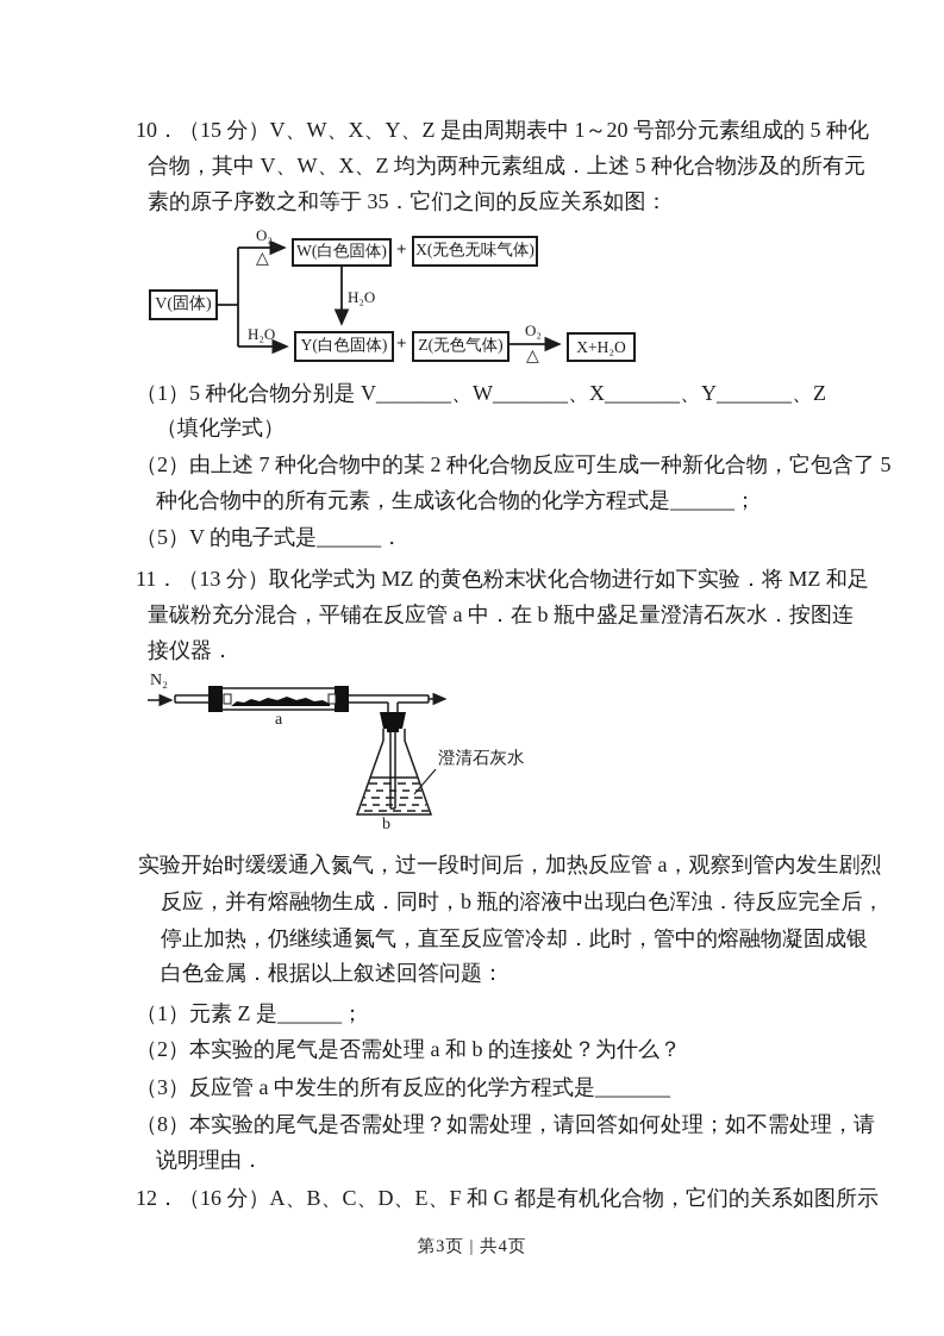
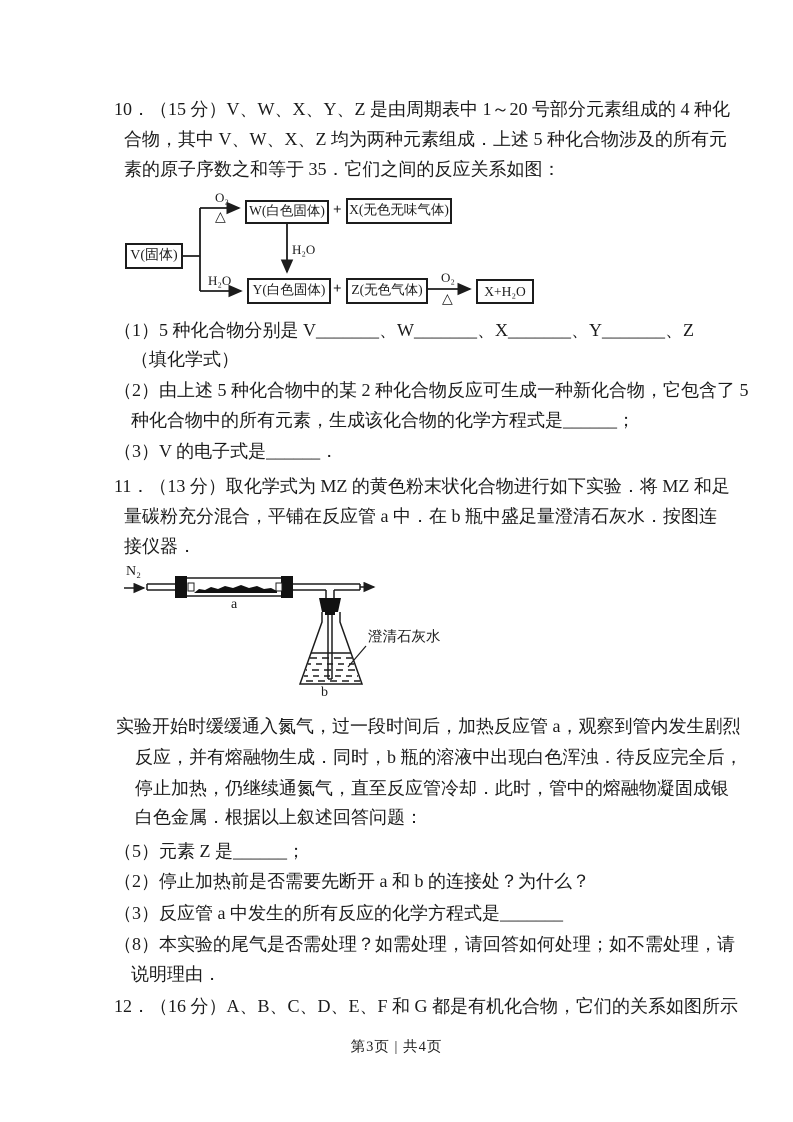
- 10．（15 分）V、W、X、Y、Z 是由周期表中 1～20 号部分元素组成的 5 种化
+ 10．（15 分）V、W、X、Y、Z 是由周期表中 1～20 号部分元素组成的 4 种化
  合物，其中 V、W、X、Z 均为两种元素组成．上述 5 种化合物涉及的所有元
  素的原子序数之和等于 35．它们之间的反应关系如图：
  V(固体)
  W(白色固体)
  X(无色无味气体)
  Y(白色固体)
  Z(无色气体)
  X+H₂O
  O₂
  △
  +
  H₂O
  H₂O
  +
  O₂
  △
  （1）5 种化合物分别是 V_______、W_______、X_______、Y_______、Z
  （填化学式）
- （2）由上述 7 种化合物中的某 2 种化合物反应可生成一种新化合物，它包含了 5
+ （2）由上述 5 种化合物中的某 2 种化合物反应可生成一种新化合物，它包含了 5
  种化合物中的所有元素，生成该化合物的化学方程式是______；
- （5）V 的电子式是______．
+ （3）V 的电子式是______．
  11．（13 分）取化学式为 MZ 的黄色粉末状化合物进行如下实验．将 MZ 和足
  量碳粉充分混合，平铺在反应管 a 中．在 b 瓶中盛足量澄清石灰水．按图连
  接仪器．
  N₂
  a
  澄清石灰水
  b
  实验开始时缓缓通入氮气，过一段时间后，加热反应管 a，观察到管内发生剧烈
  反应，并有熔融物生成．同时，b 瓶的溶液中出现白色浑浊．待反应完全后，
  停止加热，仍继续通氮气，直至反应管冷却．此时，管中的熔融物凝固成银
  白色金属．根据以上叙述回答问题：
- （1）元素 Z 是______；
+ （5）元素 Z 是______；
- （2）本实验的尾气是否需处理 a 和 b 的连接处？为什么？
+ （2）停止加热前是否需要先断开 a 和 b 的连接处？为什么？
  （3）反应管 a 中发生的所有反应的化学方程式是_______
  （8）本实验的尾气是否需处理？如需处理，请回答如何处理；如不需处理，请
  说明理由．
  12．（16 分）A、B、C、D、E、F 和 G 都是有机化合物，它们的关系如图所示
  第3页 | 共4页
